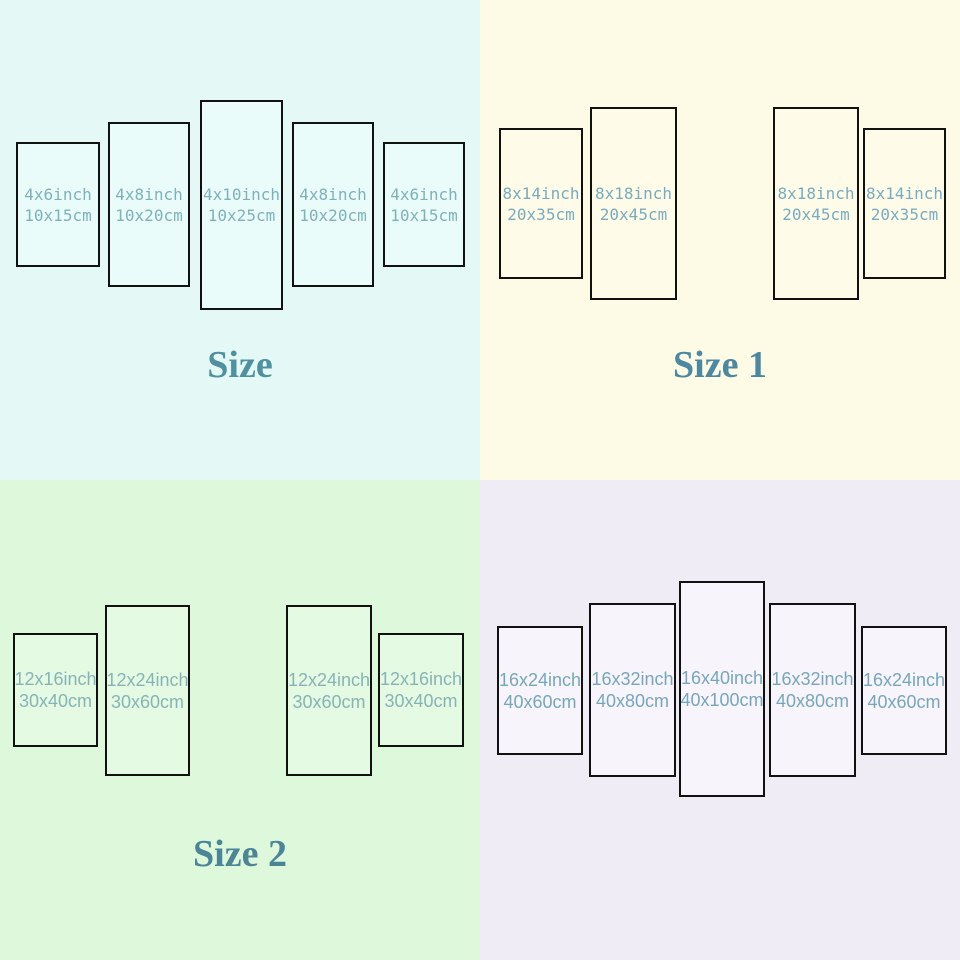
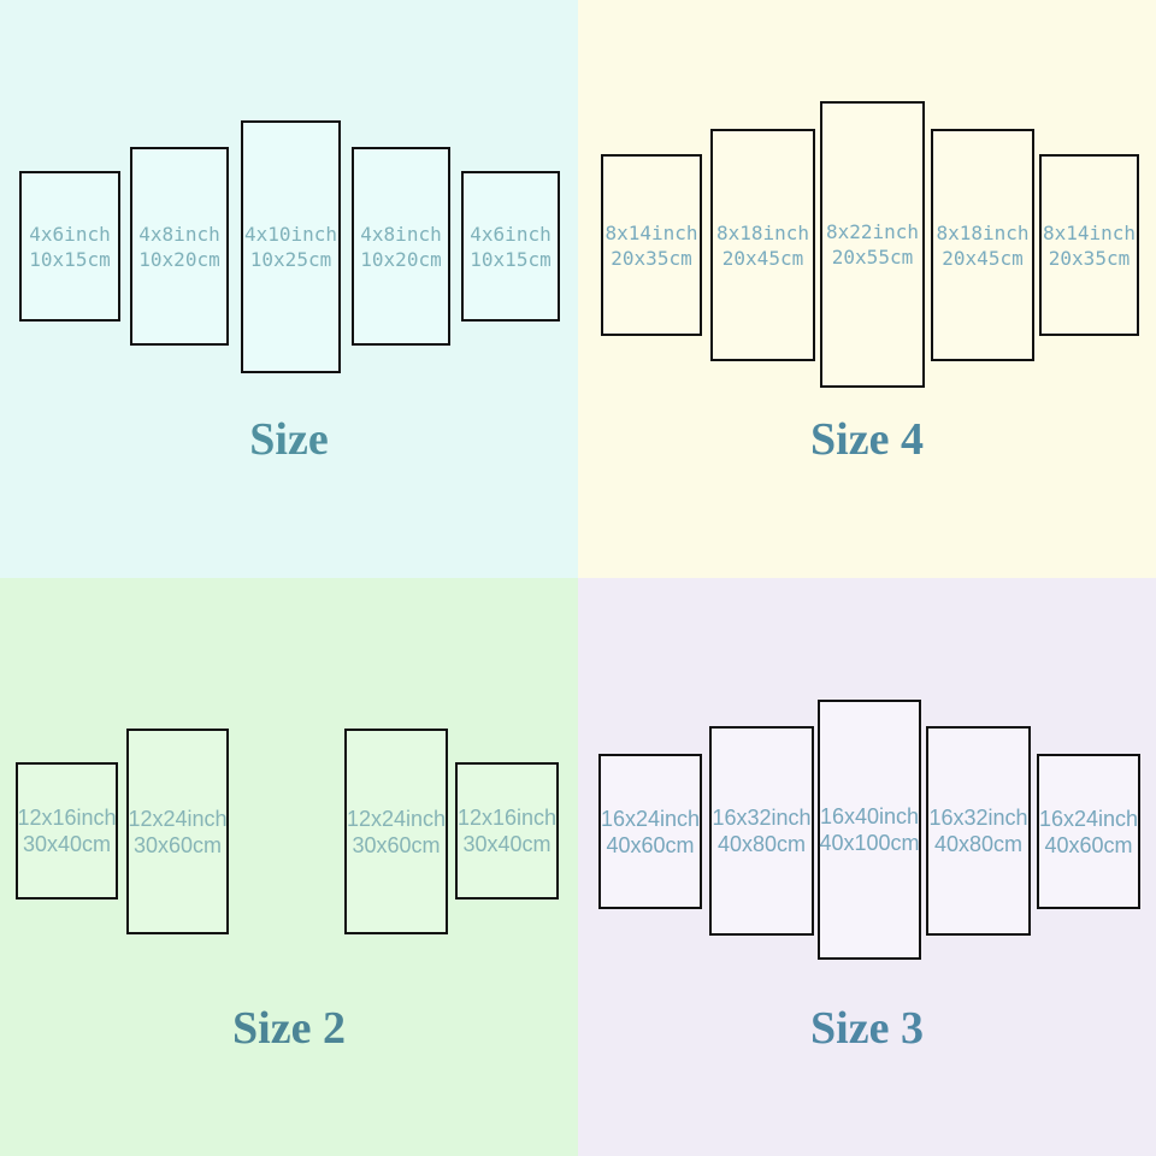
  4x6inch
  10x15cm
  4x8inch
  10x20cm
  4x10inch
  10x25cm
  4x8inch
  10x20cm
  4x6inch
  10x15cm
  Size
  8x14inch
  20x35cm
  8x18inch
  20x45cm
+ 8x22inch
+ 20x55cm
  8x18inch
  20x45cm
  8x14inch
  20x35cm
- Size 1
+ Size 4
  12x16inch
  30x40cm
  12x24inch
  30x60cm
  12x24inch
  30x60cm
  12x16inch
  30x40cm
  Size 2
  16x24inch
  40x60cm
  16x32inch
  40x80cm
  16x40inch
  40x100cm
  16x32inch
  40x80cm
  16x24inch
  40x60cm
+ Size 3
